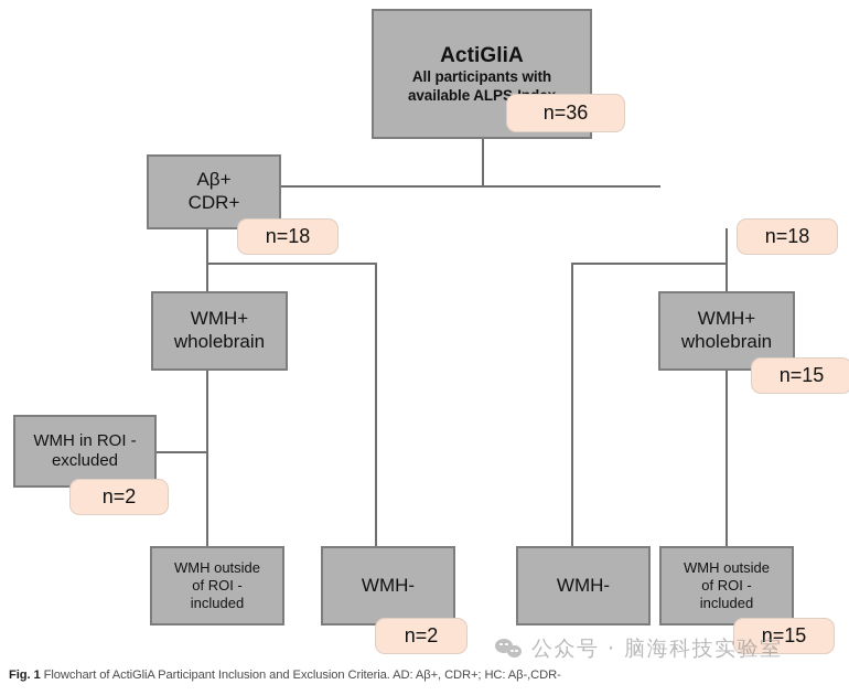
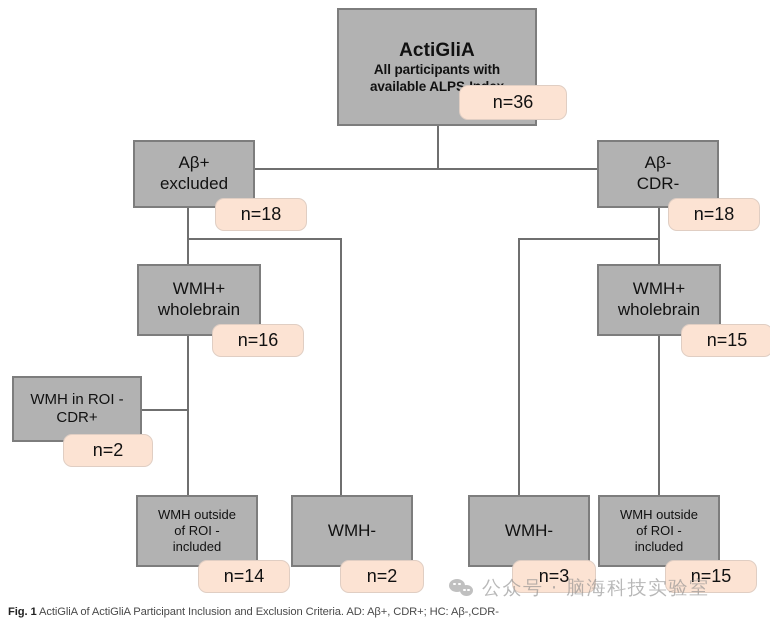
  ActiGliA
  All participants with
  n=36
  Aβ+
- CDR+
+ excluded
  n=18
+ Aβ-
+ CDR-
  n=18
  WMH+
  wholebrain
+ n=16
  WMH+
  wholebrain
  n=15
  WMH in ROI -
- excluded
+ CDR+
  n=2
  WMH outside
  of ROI -
  included
+ n=14
  WMH-
  n=2
  WMH-
+ n=3
  WMH outside
  of ROI -
  included
  n=15
  公众号 · 脑海科技实验室
- Fig. 1 Flowchart of ActiGliA Participant Inclusion and Exclusion Criteria. AD: Aβ+, CDR+; HC: Aβ-,CDR-
+ Fig. 1 ActiGliA of ActiGliA Participant Inclusion and Exclusion Criteria. AD: Aβ+, CDR+; HC: Aβ-,CDR-
